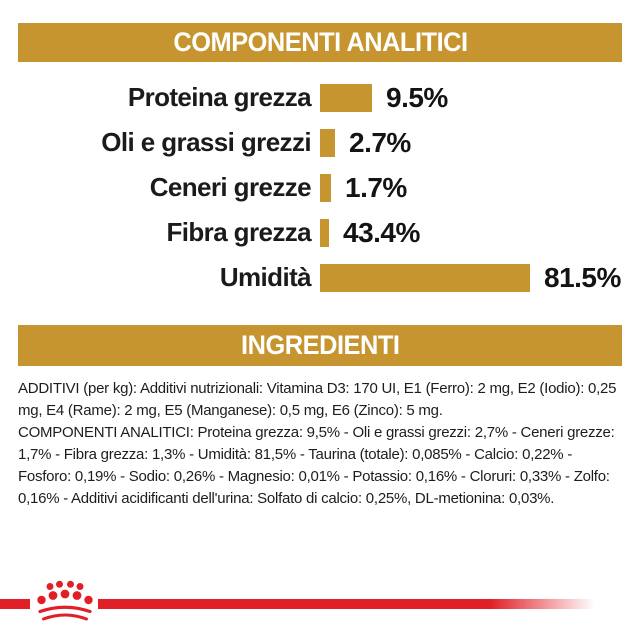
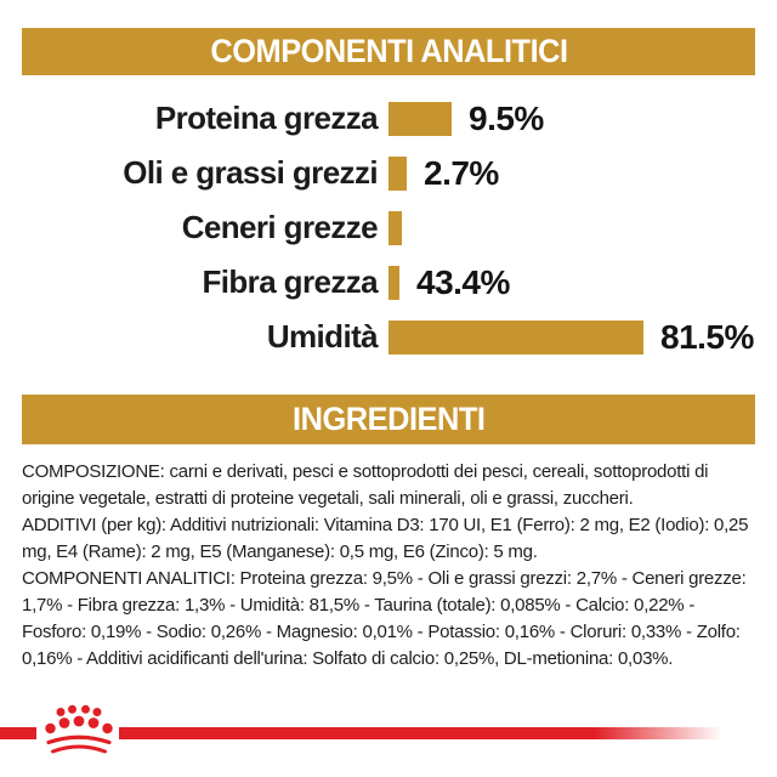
  COMPONENTI ANALITICI
  Proteina grezza
  9.5%
  Oli e grassi grezzi
  2.7%
  Ceneri grezze
- 1.7%
  Fibra grezza
  43.4%
  Umidità
  81.5%
  INGREDIENTI
+ COMPOSIZIONE: carni e derivati, pesci e sottoprodotti dei pesci, cereali, sottoprodotti di origine vegetale, estratti di proteine vegetali, sali minerali, oli e grassi, zuccheri.
  ADDITIVI (per kg): Additivi nutrizionali: Vitamina D3: 170 UI, E1 (Ferro): 2 mg, E2 (Iodio): 0,25 mg, E4 (Rame): 2 mg, E5 (Manganese): 0,5 mg, E6 (Zinco): 5 mg.
  COMPONENTI ANALITICI: Proteina grezza: 9,5% - Oli e grassi grezzi: 2,7% - Ceneri grezze: 1,7% - Fibra grezza: 1,3% - Umidità: 81,5% - Taurina (totale): 0,085% - Calcio: 0,22% - Fosforo: 0,19% - Sodio: 0,26% - Magnesio: 0,01% - Potassio: 0,16% - Cloruri: 0,33% - Zolfo: 0,16% - Additivi acidificanti dell'urina: Solfato di calcio: 0,25%, DL-metionina: 0,03%.
